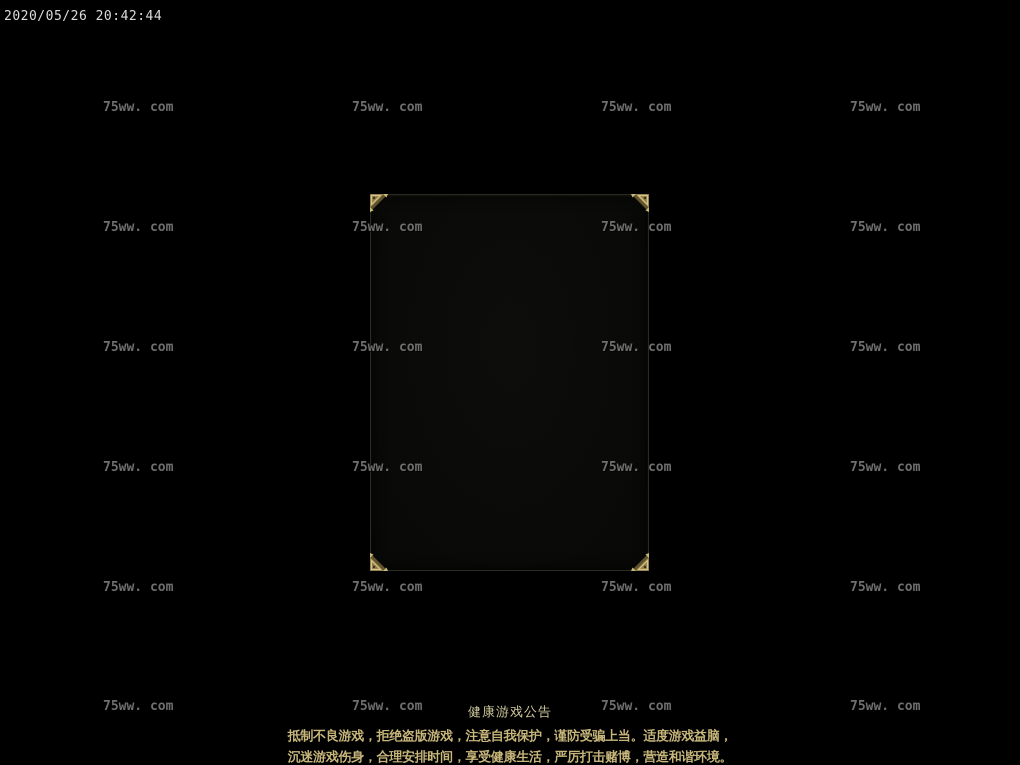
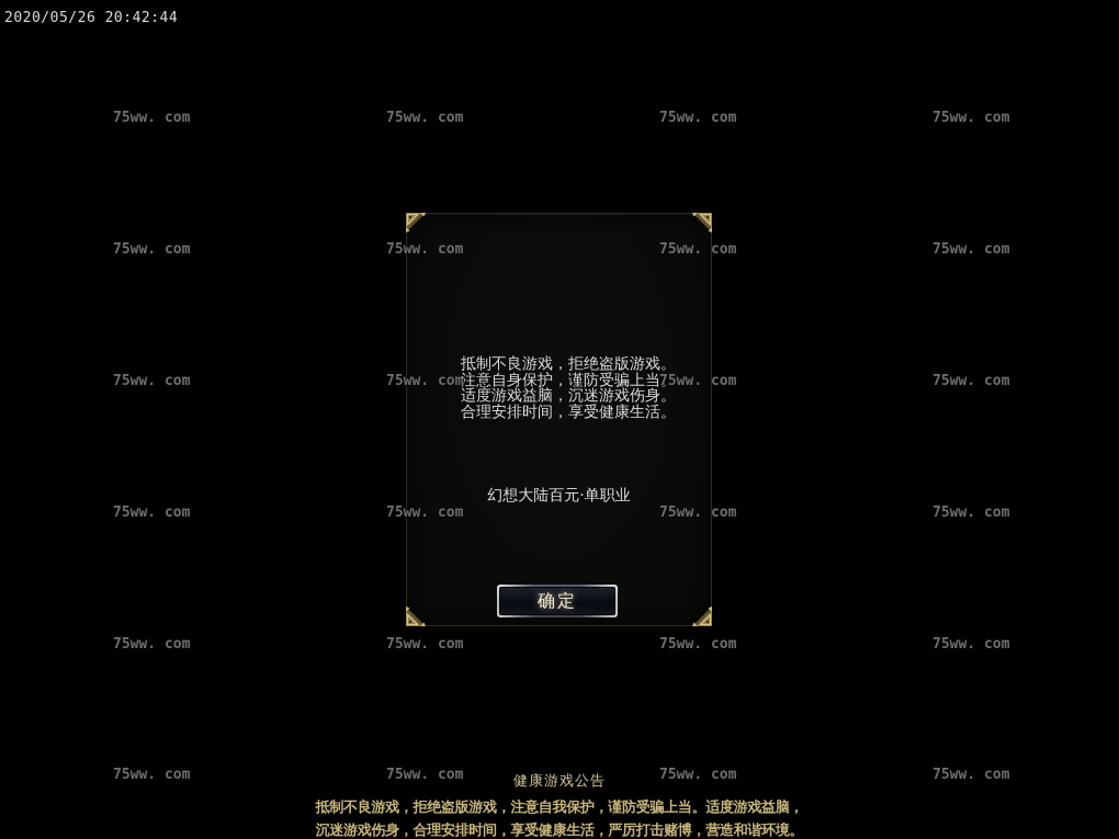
  2020/05/26 20:42:44
+ 抵制不良游戏，拒绝盗版游戏。
+ 注意自身保护，谨防受骗上当。
+ 适度游戏益脑，沉迷游戏伤身。
+ 合理安排时间，享受健康生活。
+ 幻想大陆百元·单职业
+ 确定
  健康游戏公告
  抵制不良游戏，拒绝盗版游戏，注意自我保护，谨防受骗上当。适度游戏益脑，
  沉迷游戏伤身，合理安排时间，享受健康生活，严厉打击赌博，营造和谐环境。
  75ww. com
  75ww. com
  75ww. com
  75ww. com
  75ww. com
  75ww. com
  75ww. com
  75ww. com
  75ww. com
  75ww. com
  75ww. com
  75ww. com
  75ww. com
  75ww. com
  75ww. com
  75ww. com
  75ww. com
  75ww. com
  75ww. com
  75ww. com
  75ww. com
  75ww. com
  75ww. com
  75ww. com
